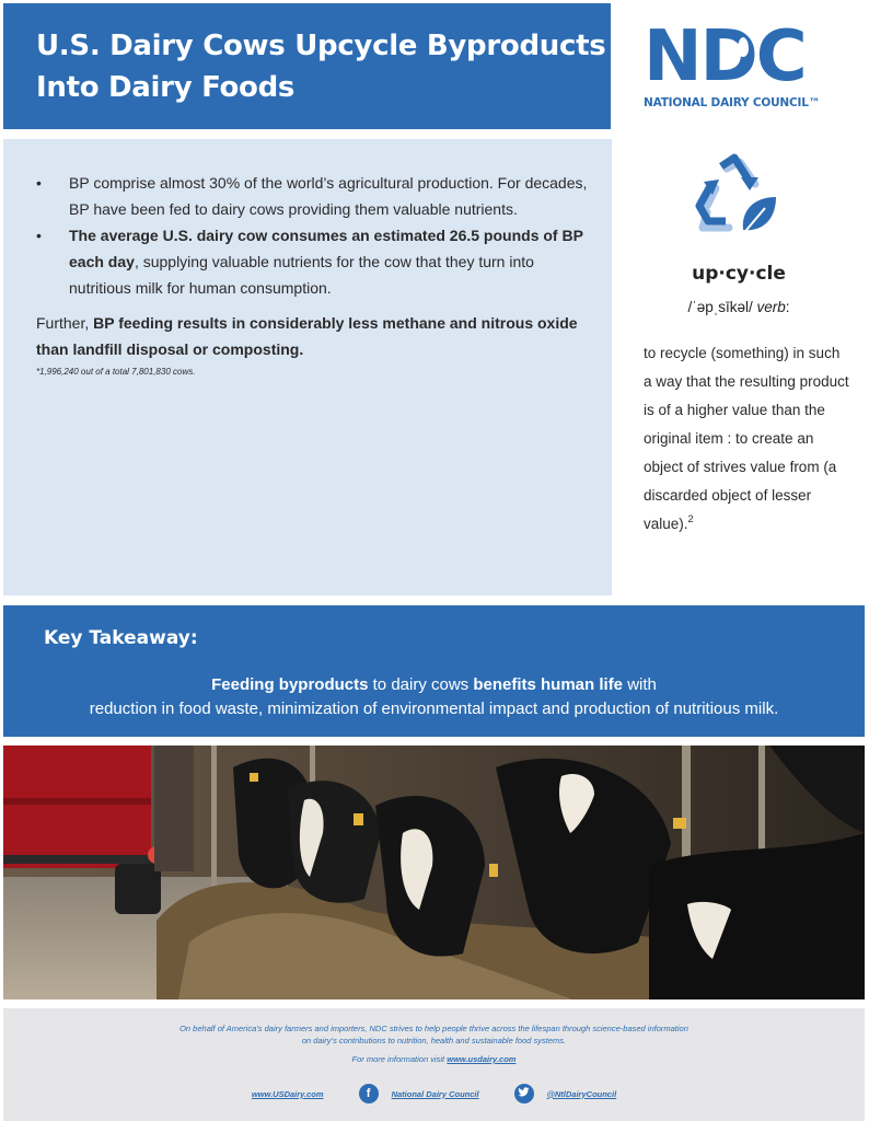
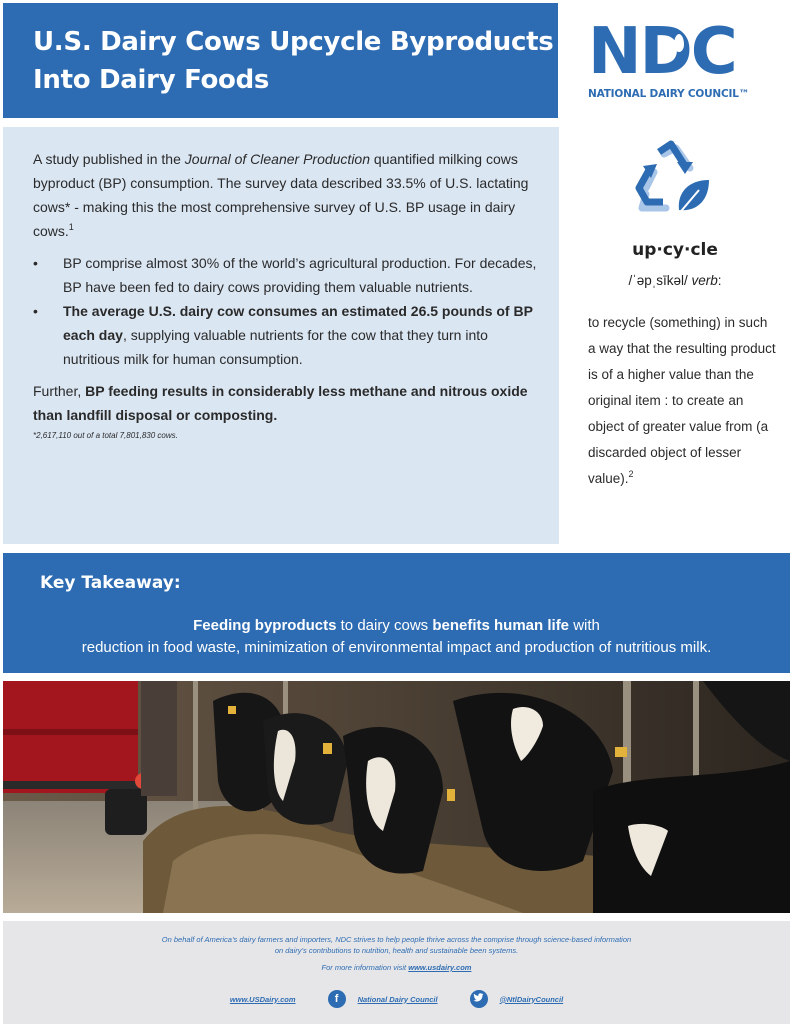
  U.S. Dairy Cows Upcycle Byproducts
  Into Dairy Foods
  NDC
  NATIONAL DAIRY COUNCIL™
+ A study published in the Journal of Cleaner Production quantified milking cows byproduct (BP) consumption. The survey data described 33.5% of U.S. lactating cows* - making this the most comprehensive survey of U.S. BP usage in dairy cows.1
  BP comprise almost 30% of the world’s agricultural production. For decades, BP have been fed to dairy cows providing them valuable nutrients.
  The average U.S. dairy cow consumes an estimated 26.5 pounds of BP each day, supplying valuable nutrients for the cow that they turn into nutritious milk for human consumption.
  Further, BP feeding results in considerably less methane and nitrous oxide than landfill disposal or composting.
- *1,996,240 out of a total 7,801,830 cows.
+ *2,617,110 out of a total 7,801,830 cows.
  up·cy·cle
  /ˈəpˌsīkəl/ verb:
- to recycle (something) in such a way that the resulting product is of a higher value than the original item : to create an object of strives value from (a discarded object of lesser value).2
+ to recycle (something) in such a way that the resulting product is of a higher value than the original item : to create an object of greater value from (a discarded object of lesser value).2
  Key Takeaway:
  Feeding byproducts to dairy cows benefits human life with
  reduction in food waste, minimization of environmental impact and production of nutritious milk.
- On behalf of America’s dairy farmers and importers, NDC strives to help people thrive across the lifespan through science-based information
+ On behalf of America’s dairy farmers and importers, NDC strives to help people thrive across the comprise through science-based information
- on dairy’s contributions to nutrition, health and sustainable food systems.
+ on dairy’s contributions to nutrition, health and sustainable been systems.
  For more information visit www.usdairy.com
  www.USDairy.com
  f
  National Dairy Council
  @NtlDairyCouncil
